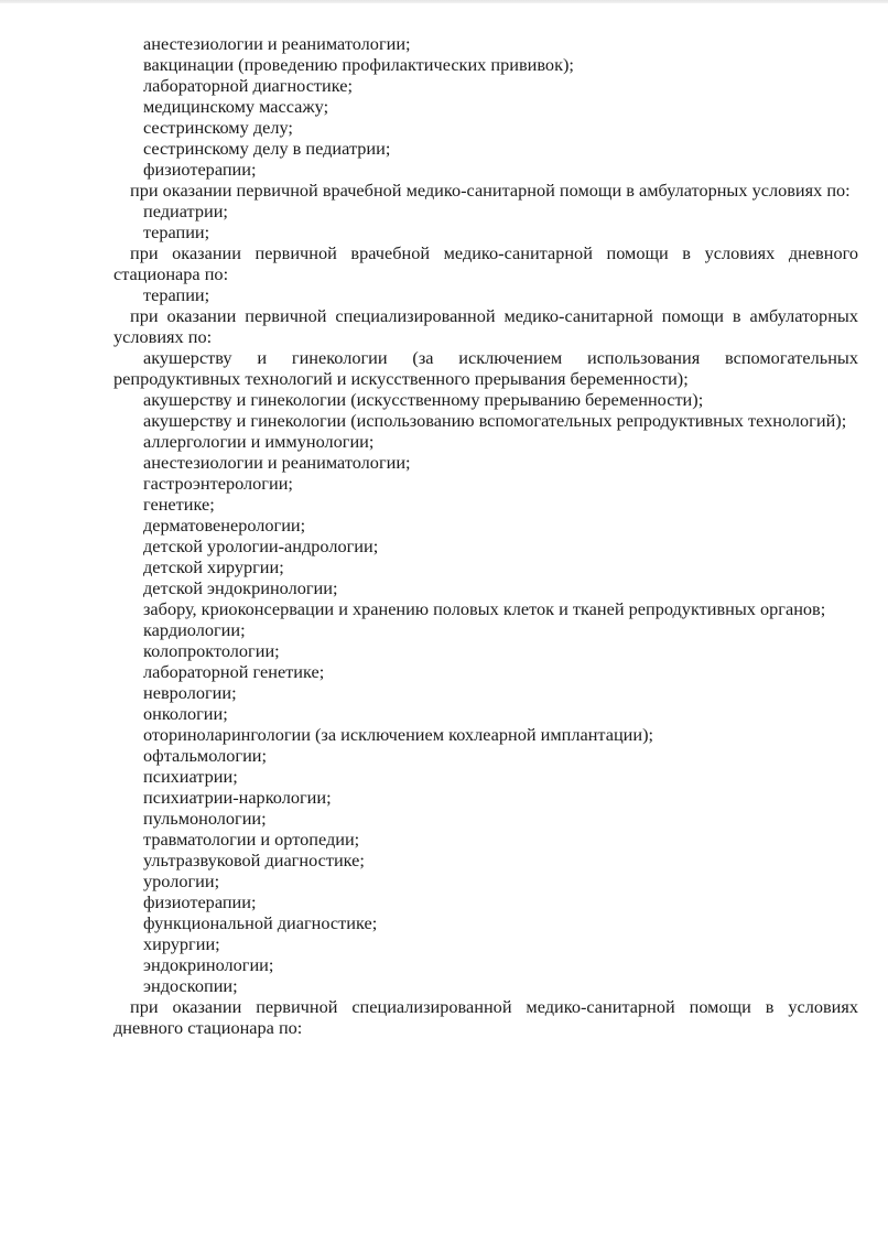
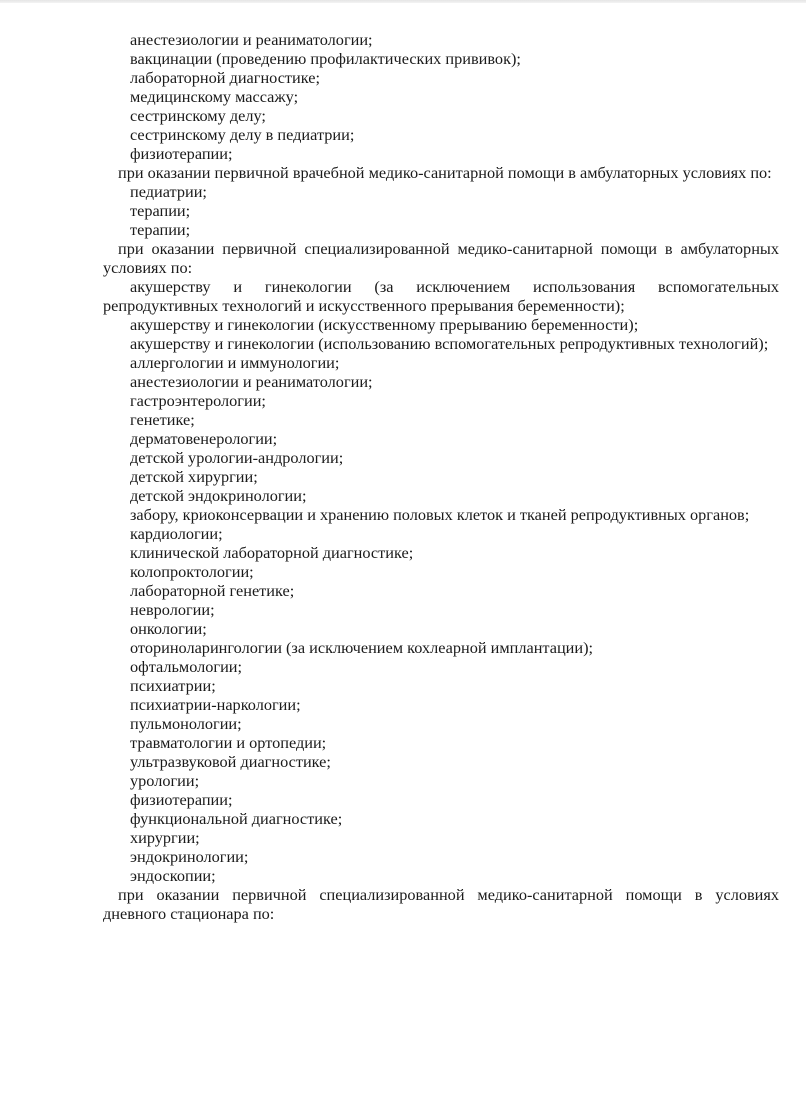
  анестезиологии и реаниматологии;
  вакцинации (проведению профилактических прививок);
  лабораторной диагностике;
  медицинскому массажу;
  сестринскому делу;
  сестринскому делу в педиатрии;
  физиотерапии;
  при оказании первичной врачебной медико-санитарной помощи в амбулаторных условиях по:
  педиатрии;
  терапии;
- при оказании первичной врачебной медико-санитарной помощи в условиях дневного стационара по:
  терапии;
  при оказании первичной специализированной медико-санитарной помощи в амбулаторных условиях по:
  акушерству и гинекологии (за исключением использования вспомогательных репродуктивных технологий и искусственного прерывания беременности);
  акушерству и гинекологии (искусственному прерыванию беременности);
  акушерству и гинекологии (использованию вспомогательных репродуктивных технологий);
  аллергологии и иммунологии;
  анестезиологии и реаниматологии;
  гастроэнтерологии;
  генетике;
  дерматовенерологии;
  детской урологии-андрологии;
  детской хирургии;
  детской эндокринологии;
  забору, криоконсервации и хранению половых клеток и тканей репродуктивных органов;
  кардиологии;
+ клинической лабораторной диагностике;
  колопроктологии;
  лабораторной генетике;
  неврологии;
  онкологии;
  оториноларингологии (за исключением кохлеарной имплантации);
  офтальмологии;
  психиатрии;
  психиатрии-наркологии;
  пульмонологии;
  травматологии и ортопедии;
  ультразвуковой диагностике;
  урологии;
  физиотерапии;
  функциональной диагностике;
  хирургии;
  эндокринологии;
  эндоскопии;
  при оказании первичной специализированной медико-санитарной помощи в условиях дневного стационара по:
